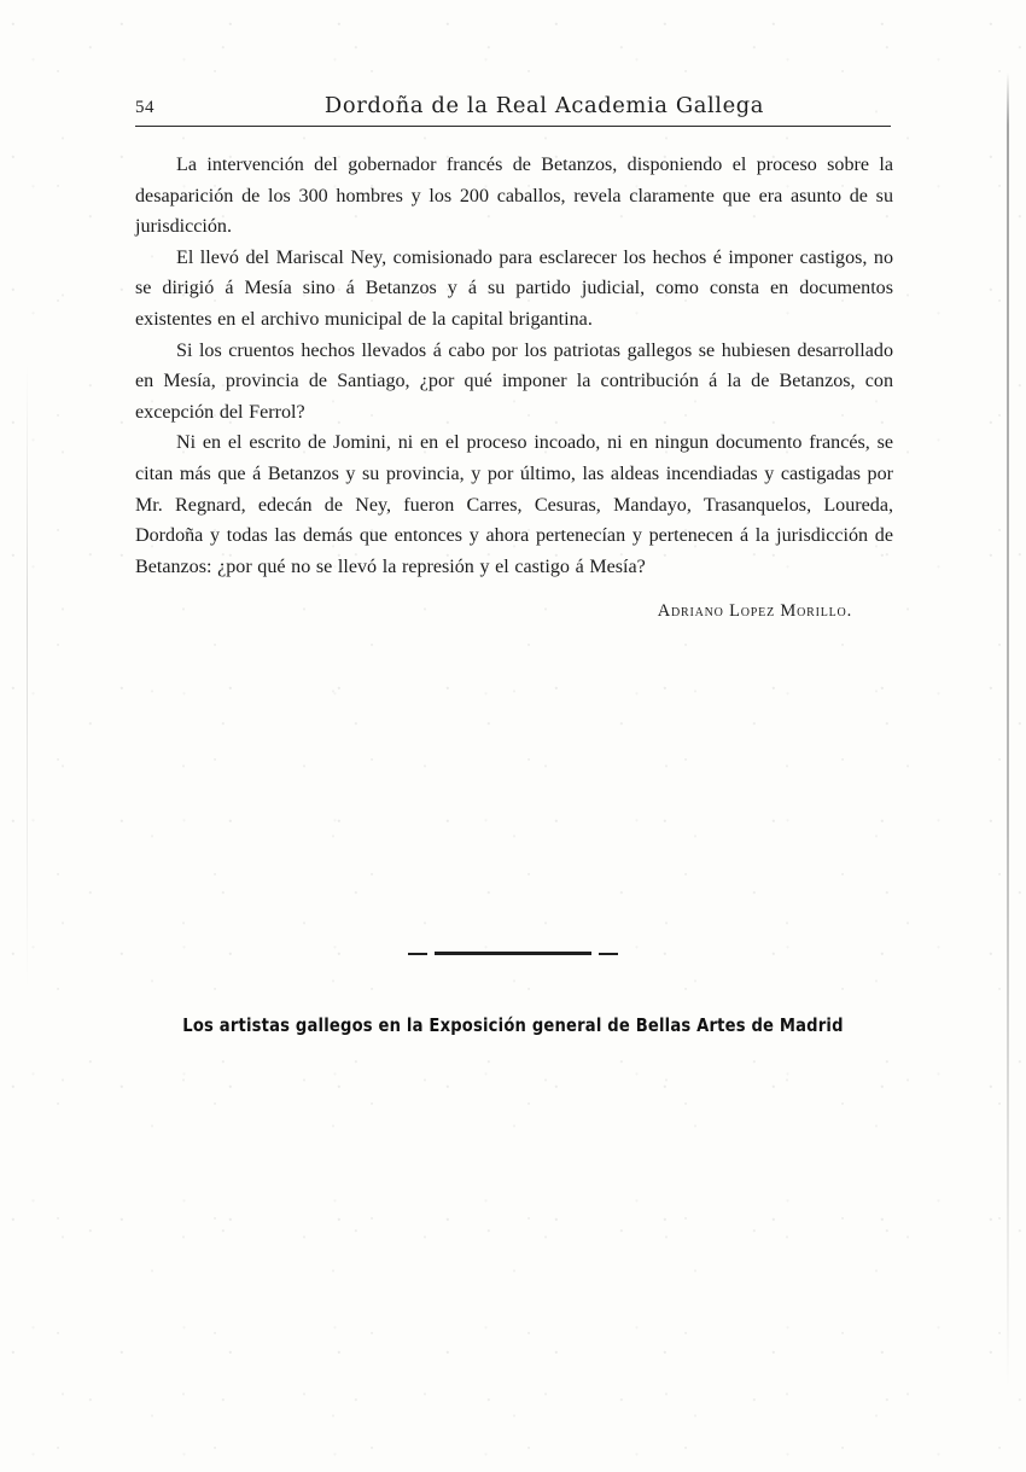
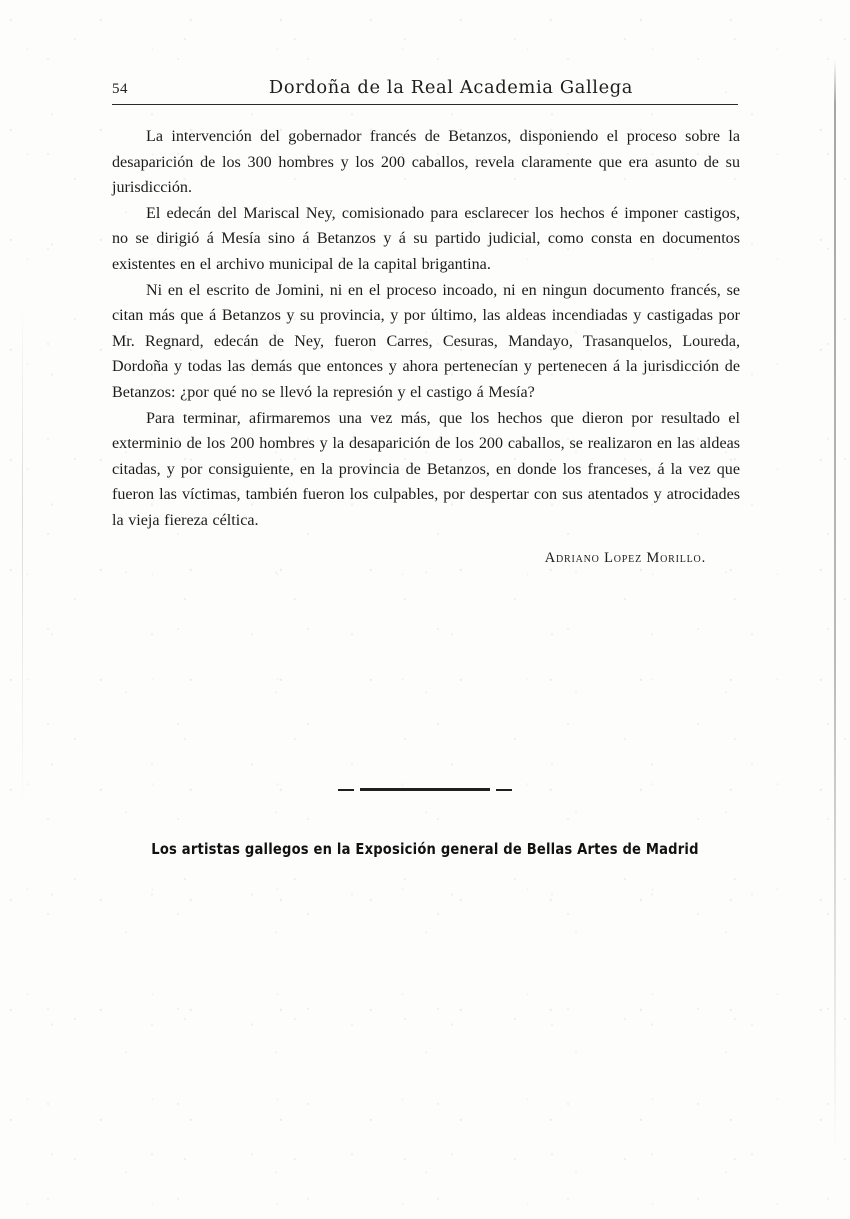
  54
  Dordoña de la Real Academia Gallega
  La intervención del gobernador francés de Betanzos, disponiendo el proceso sobre la desaparición de los 300 hombres y los 200 caballos, revela claramente que era asunto de su jurisdicción.
- El llevó del Mariscal Ney, comisionado para esclarecer los hechos é imponer castigos, no se dirigió á Mesía sino á Betanzos y á su partido judicial, como consta en documentos existentes en el archivo municipal de la capital brigantina.
+ El edecán del Mariscal Ney, comisionado para esclarecer los hechos é imponer castigos, no se dirigió á Mesía sino á Betanzos y á su partido judicial, como consta en documentos existentes en el archivo municipal de la capital brigantina.
- Si los cruentos hechos llevados á cabo por los patriotas gallegos se hubiesen desarrollado en Mesía, provincia de Santiago, ¿por qué imponer la contribución á la de Betanzos, con excepción del Ferrol?
  Ni en el escrito de Jomini, ni en el proceso incoado, ni en ningun documento francés, se citan más que á Betanzos y su provincia, y por último, las aldeas incendiadas y castigadas por Mr. Regnard, edecán de Ney, fueron Carres, Cesuras, Mandayo, Trasanquelos, Loureda, Dordoña y todas las demás que entonces y ahora pertenecían y pertenecen á la jurisdicción de Betanzos: ¿por qué no se llevó la represión y el castigo á Mesía?
+ Para terminar, afirmaremos una vez más, que los hechos que dieron por resultado el exterminio de los 200 hombres y la desaparición de los 200 caballos, se realizaron en las aldeas citadas, y por consiguiente, en la provincia de Betanzos, en donde los franceses, á la vez que fueron las víctimas, también fueron los culpables, por despertar con sus atentados y atrocidades la vieja fiereza céltica.
  Adriano Lopez Morillo.
  Los artistas gallegos en la Exposición general de Bellas Artes de Madrid
